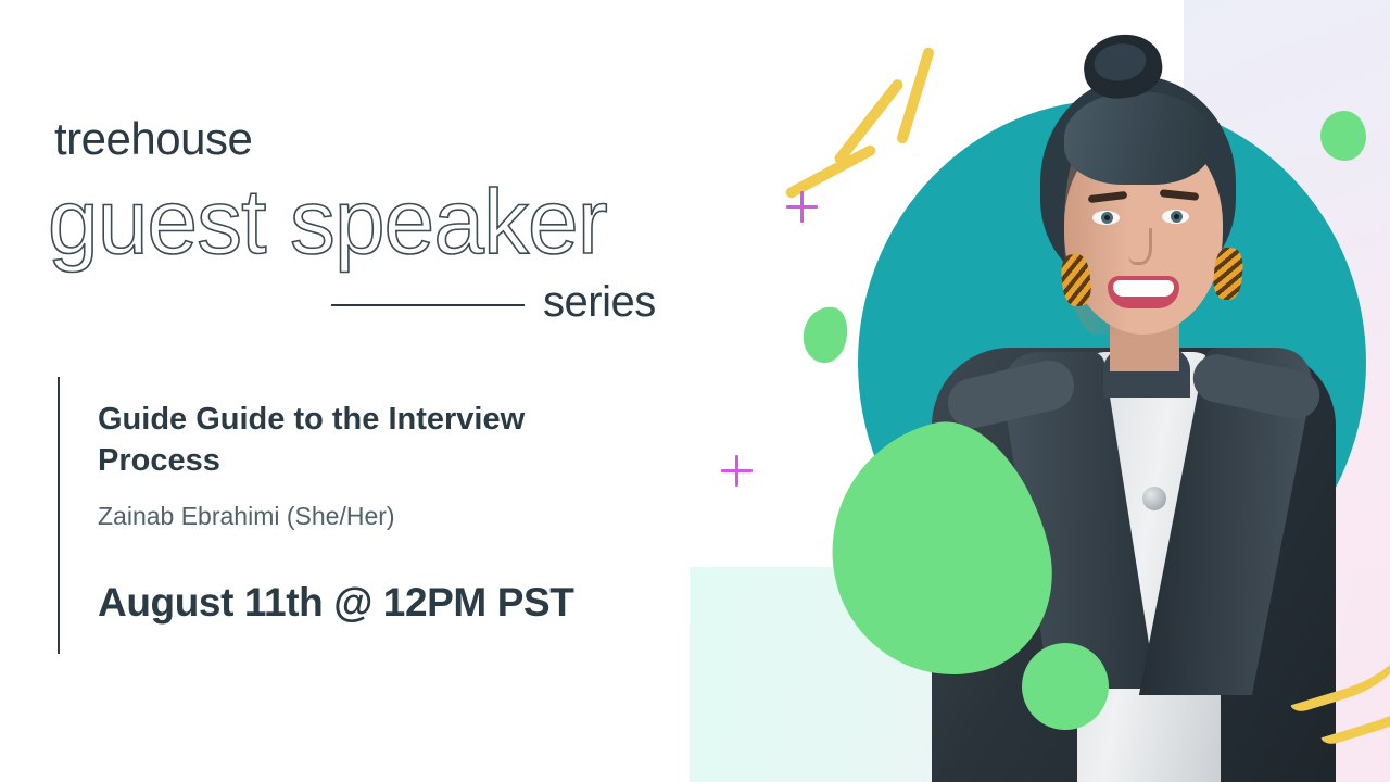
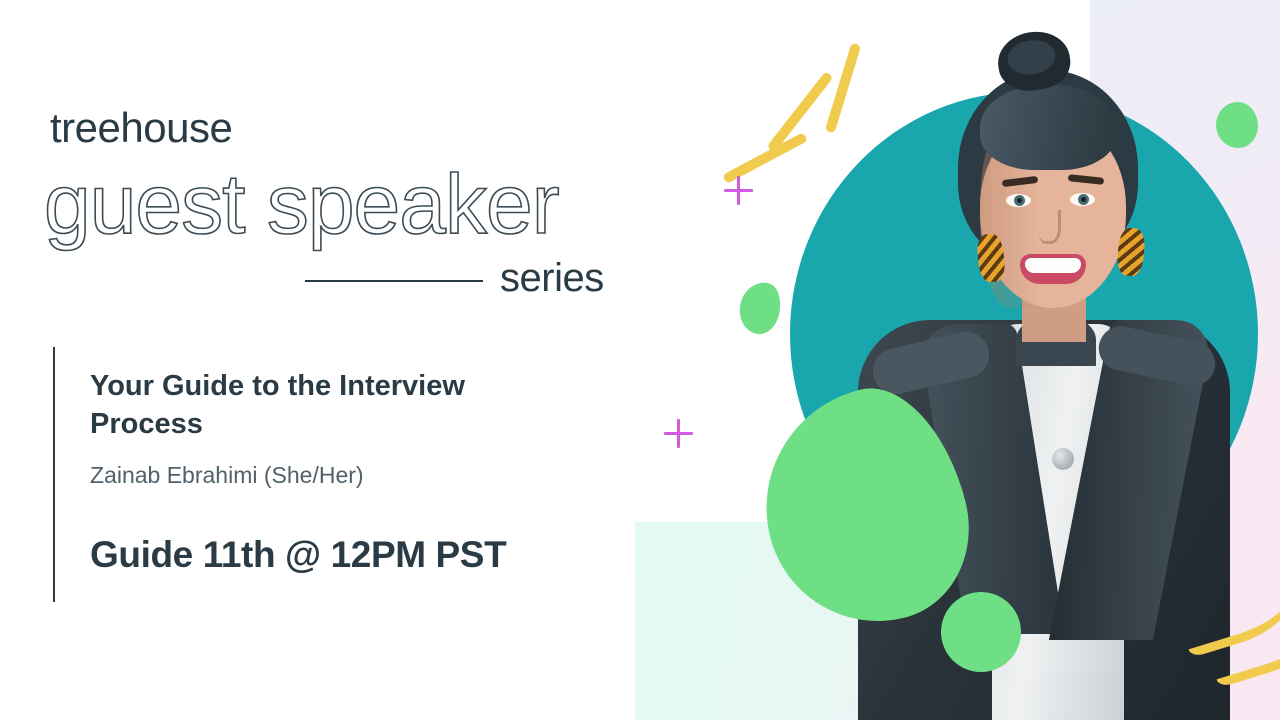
  treehouse
  guest speaker
  series
- Guide Guide to the Interview Process
+ Your Guide to the Interview Process
  Zainab Ebrahimi (She/Her)
- August 11th @ 12PM PST
+ Guide 11th @ 12PM PST
